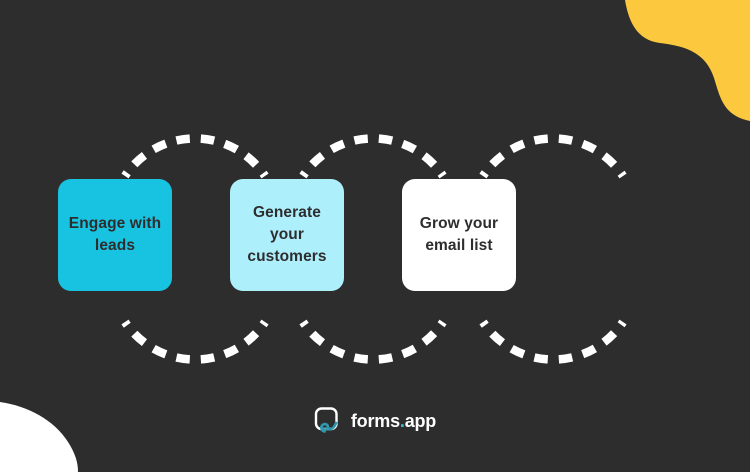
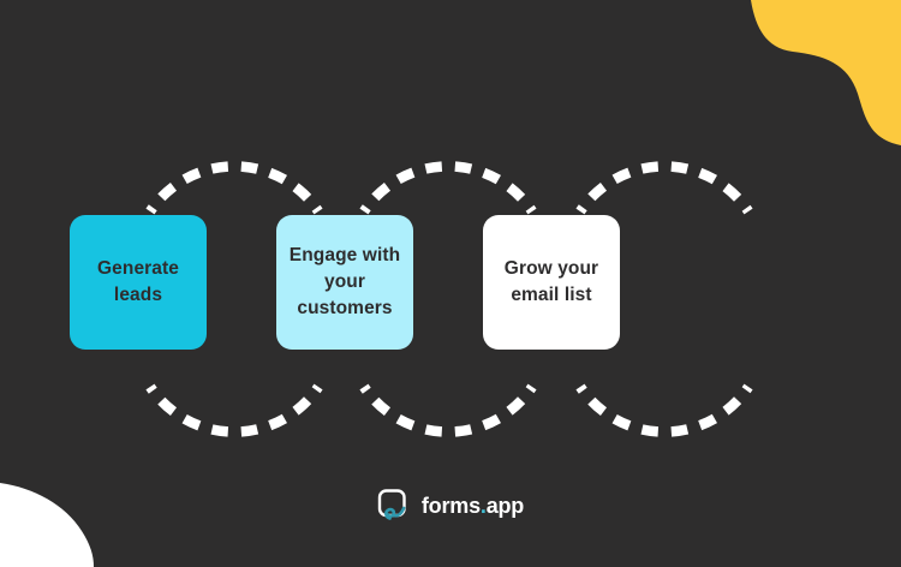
- Engage with
+ Generate
  leads
- Generate
+ Engage with
  your
  customers
  Grow your
  email list
  forms.app
